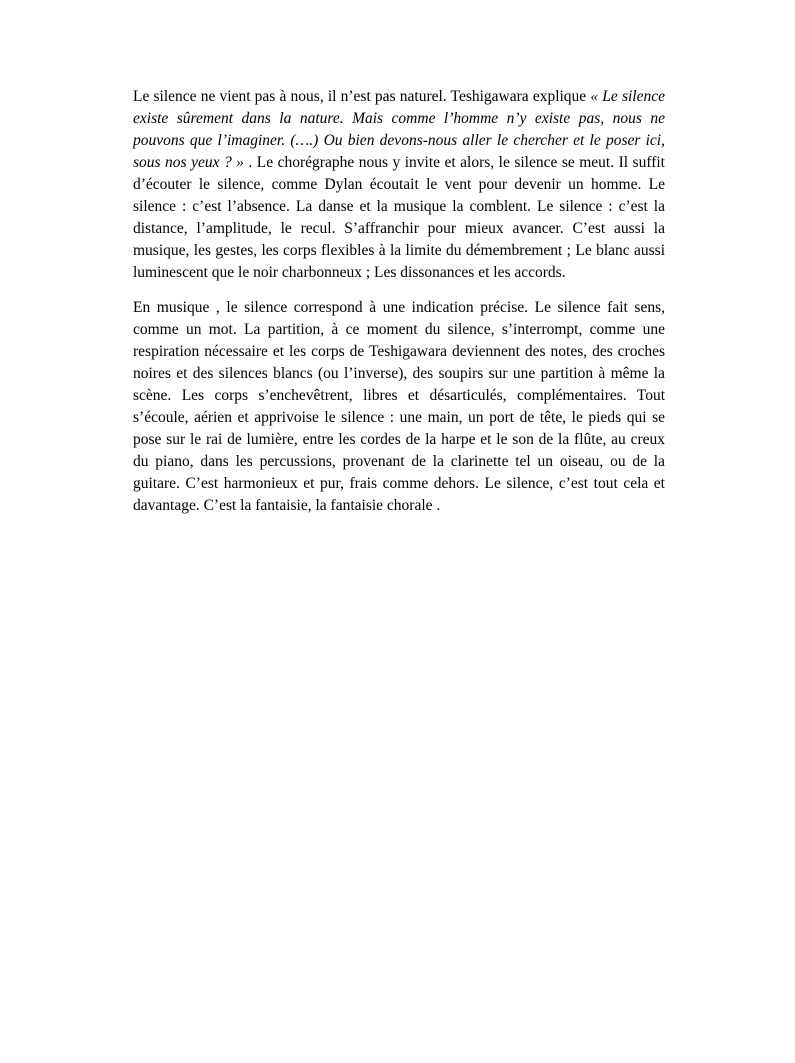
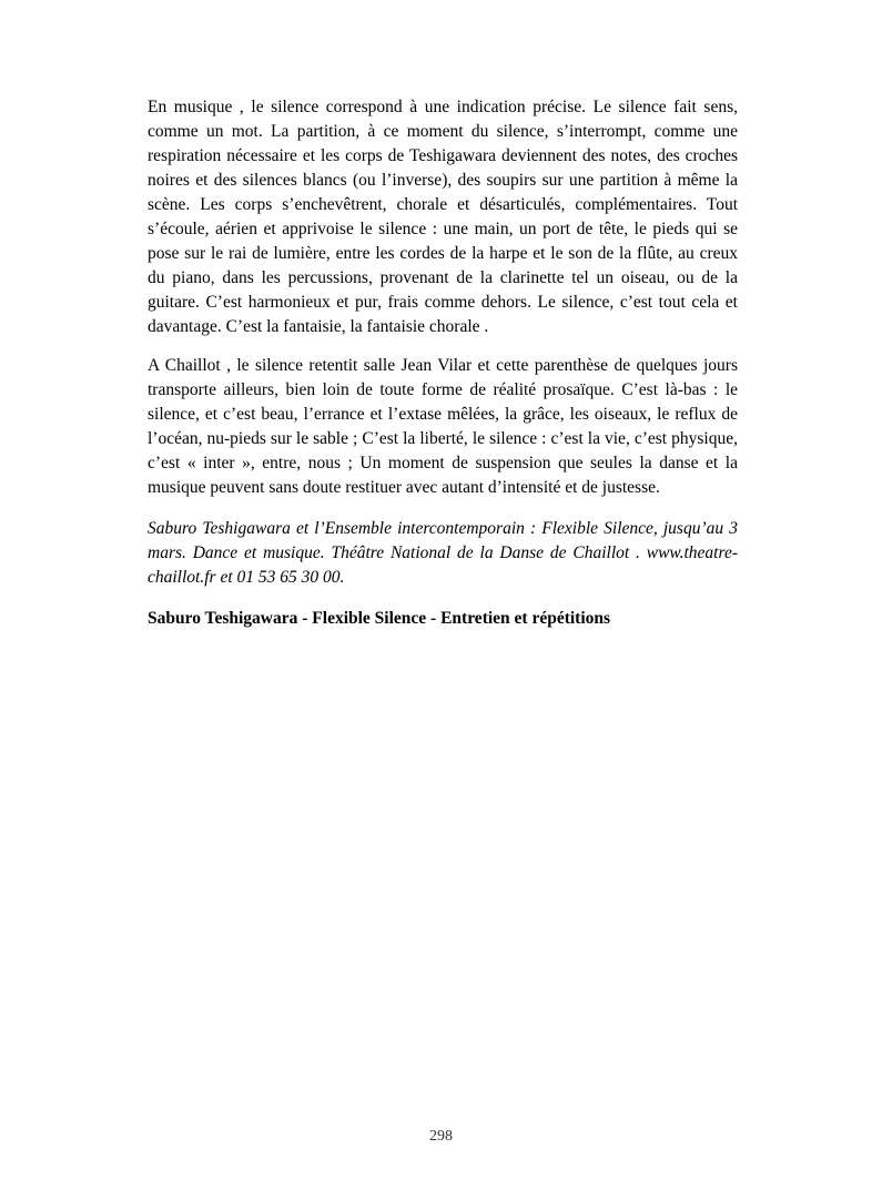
- Le silence ne vient pas à nous, il n’est pas naturel. Teshigawara explique « Le silence existe sûrement dans la nature. Mais comme l’homme n’y existe pas, nous ne pouvons que l’imaginer. (….) Ou bien devons-nous aller le chercher et le poser ici, sous nos yeux ? » . Le chorégraphe nous y invite et alors, le silence se meut. Il suffit d’écouter le silence, comme Dylan écoutait le vent pour devenir un homme. Le silence : c’est l’absence. La danse et la musique la comblent. Le silence : c’est la distance, l’amplitude, le recul. S’affranchir pour mieux avancer. C’est aussi la musique, les gestes, les corps flexibles à la limite du démembrement ; Le blanc aussi luminescent que le noir charbonneux ; Les dissonances et les accords.
- En musique , le silence correspond à une indication précise. Le silence fait sens, comme un mot. La partition, à ce moment du silence, s’interrompt, comme une respiration nécessaire et les corps de Teshigawara deviennent des notes, des croches noires et des silences blancs (ou l’inverse), des soupirs sur une partition à même la scène. Les corps s’enchevêtrent, libres et désarticulés, complémentaires. Tout s’écoule, aérien et apprivoise le silence : une main, un port de tête, le pieds qui se pose sur le rai de lumière, entre les cordes de la harpe et le son de la flûte, au creux du piano, dans les percussions, provenant de la clarinette tel un oiseau, ou de la guitare. C’est harmonieux et pur, frais comme dehors. Le silence, c’est tout cela et davantage. C’est la fantaisie, la fantaisie chorale .
+ En musique , le silence correspond à une indication précise. Le silence fait sens, comme un mot. La partition, à ce moment du silence, s’interrompt, comme une respiration nécessaire et les corps de Teshigawara deviennent des notes, des croches noires et des silences blancs (ou l’inverse), des soupirs sur une partition à même la scène. Les corps s’enchevêtrent, chorale et désarticulés, complémentaires. Tout s’écoule, aérien et apprivoise le silence : une main, un port de tête, le pieds qui se pose sur le rai de lumière, entre les cordes de la harpe et le son de la flûte, au creux du piano, dans les percussions, provenant de la clarinette tel un oiseau, ou de la guitare. C’est harmonieux et pur, frais comme dehors. Le silence, c’est tout cela et davantage. C’est la fantaisie, la fantaisie chorale .
+ A Chaillot , le silence retentit salle Jean Vilar et cette parenthèse de quelques jours transporte ailleurs, bien loin de toute forme de réalité prosaïque. C’est là-bas : le silence, et c’est beau, l’errance et l’extase mêlées, la grâce, les oiseaux, le reflux de l’océan, nu-pieds sur le sable ; C’est la liberté, le silence : c’est la vie, c’est physique, c’est « inter », entre, nous ; Un moment de suspension que seules la danse et la musique peuvent sans doute restituer avec autant d’intensité et de justesse.
+ Saburo Teshigawara et l’Ensemble intercontemporain : Flexible Silence, jusqu’au 3 mars. Dance et musique. Théâtre National de la Danse de Chaillot . www.theatre-chaillot.fr et 01 53 65 30 00.
+ Saburo Teshigawara - Flexible Silence - Entretien et répétitions
+ 298
